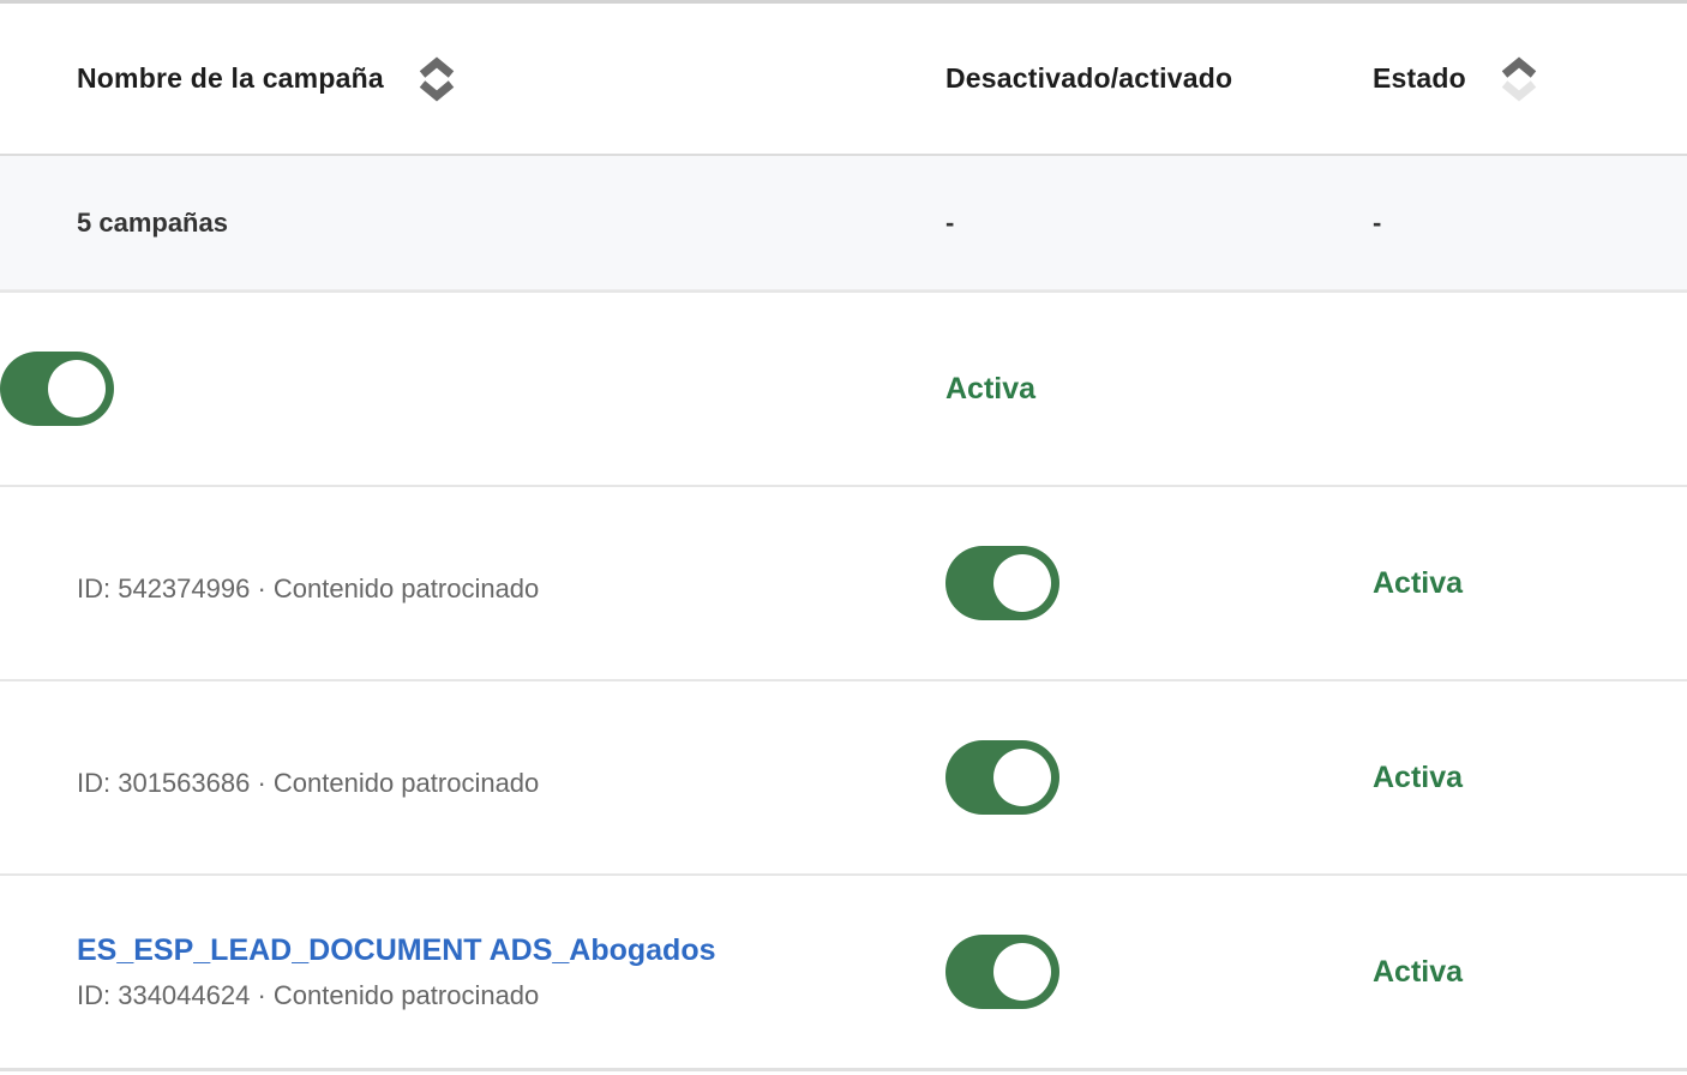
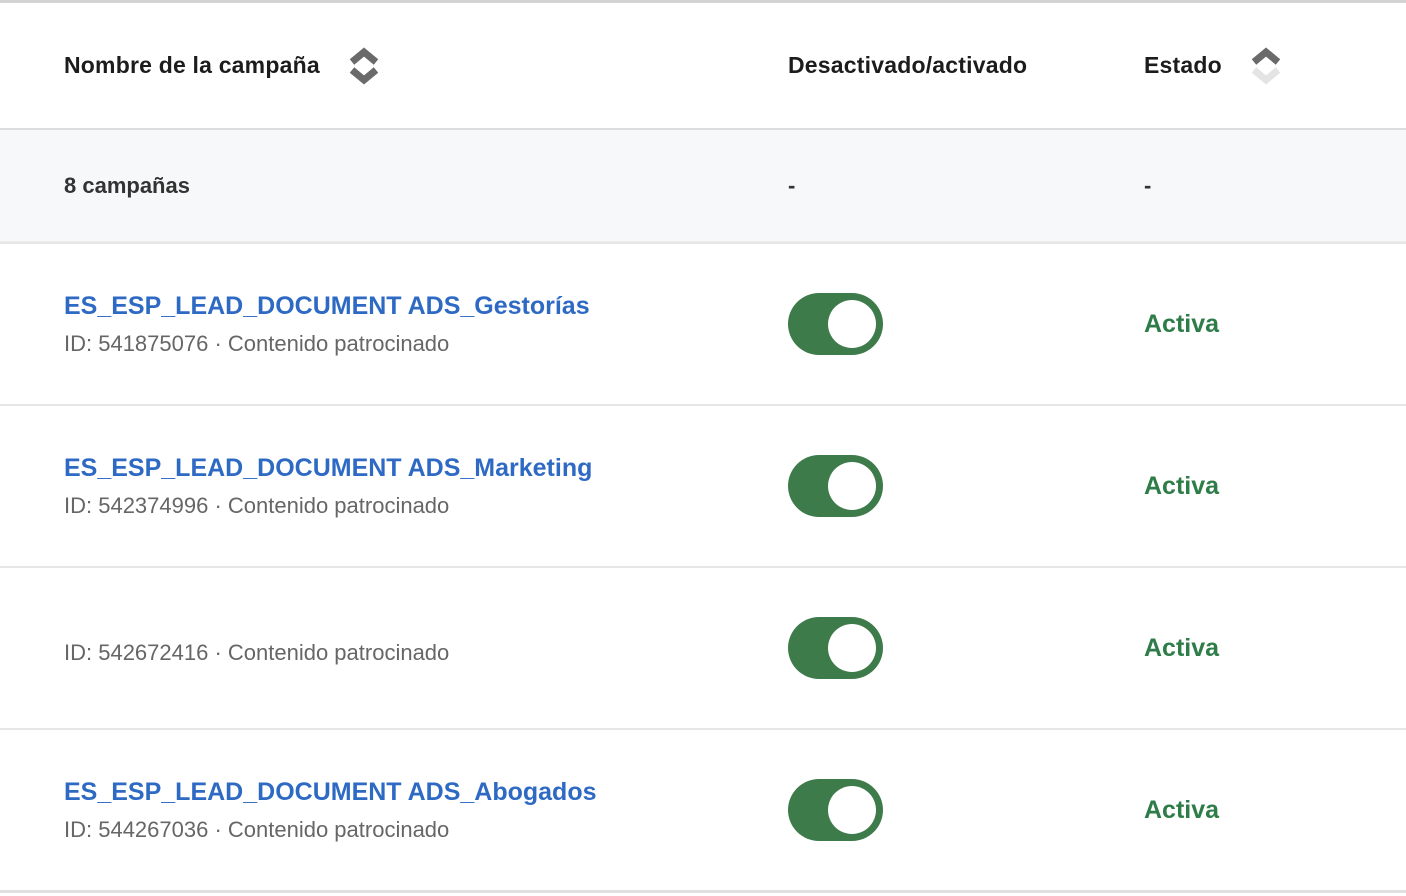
  Nombre de la campaña
  Desactivado/activado
  Estado
- 5 campañas
+ 8 campañas
  -
  -
+ ES_ESP_LEAD_DOCUMENT ADS_Gestorías
+ ID: 541875076 · Contenido patrocinado
  Activa
+ ES_ESP_LEAD_DOCUMENT ADS_Marketing
  ID: 542374996 · Contenido patrocinado
  Activa
- ID: 301563686 · Contenido patrocinado
+ ID: 542672416 · Contenido patrocinado
  Activa
  ES_ESP_LEAD_DOCUMENT ADS_Abogados
- ID: 334044624 · Contenido patrocinado
+ ID: 544267036 · Contenido patrocinado
  Activa
